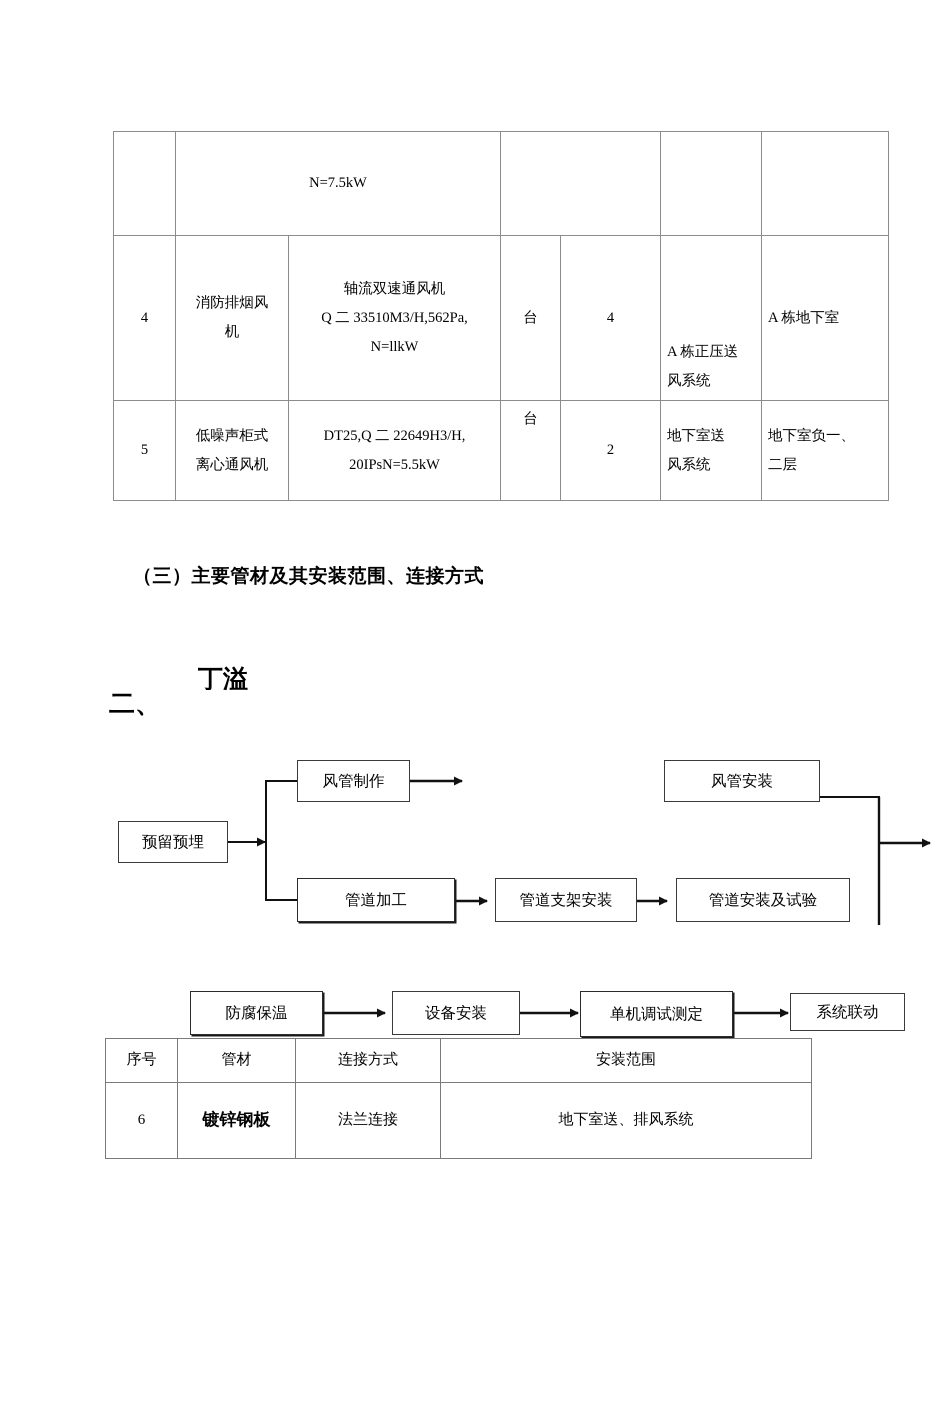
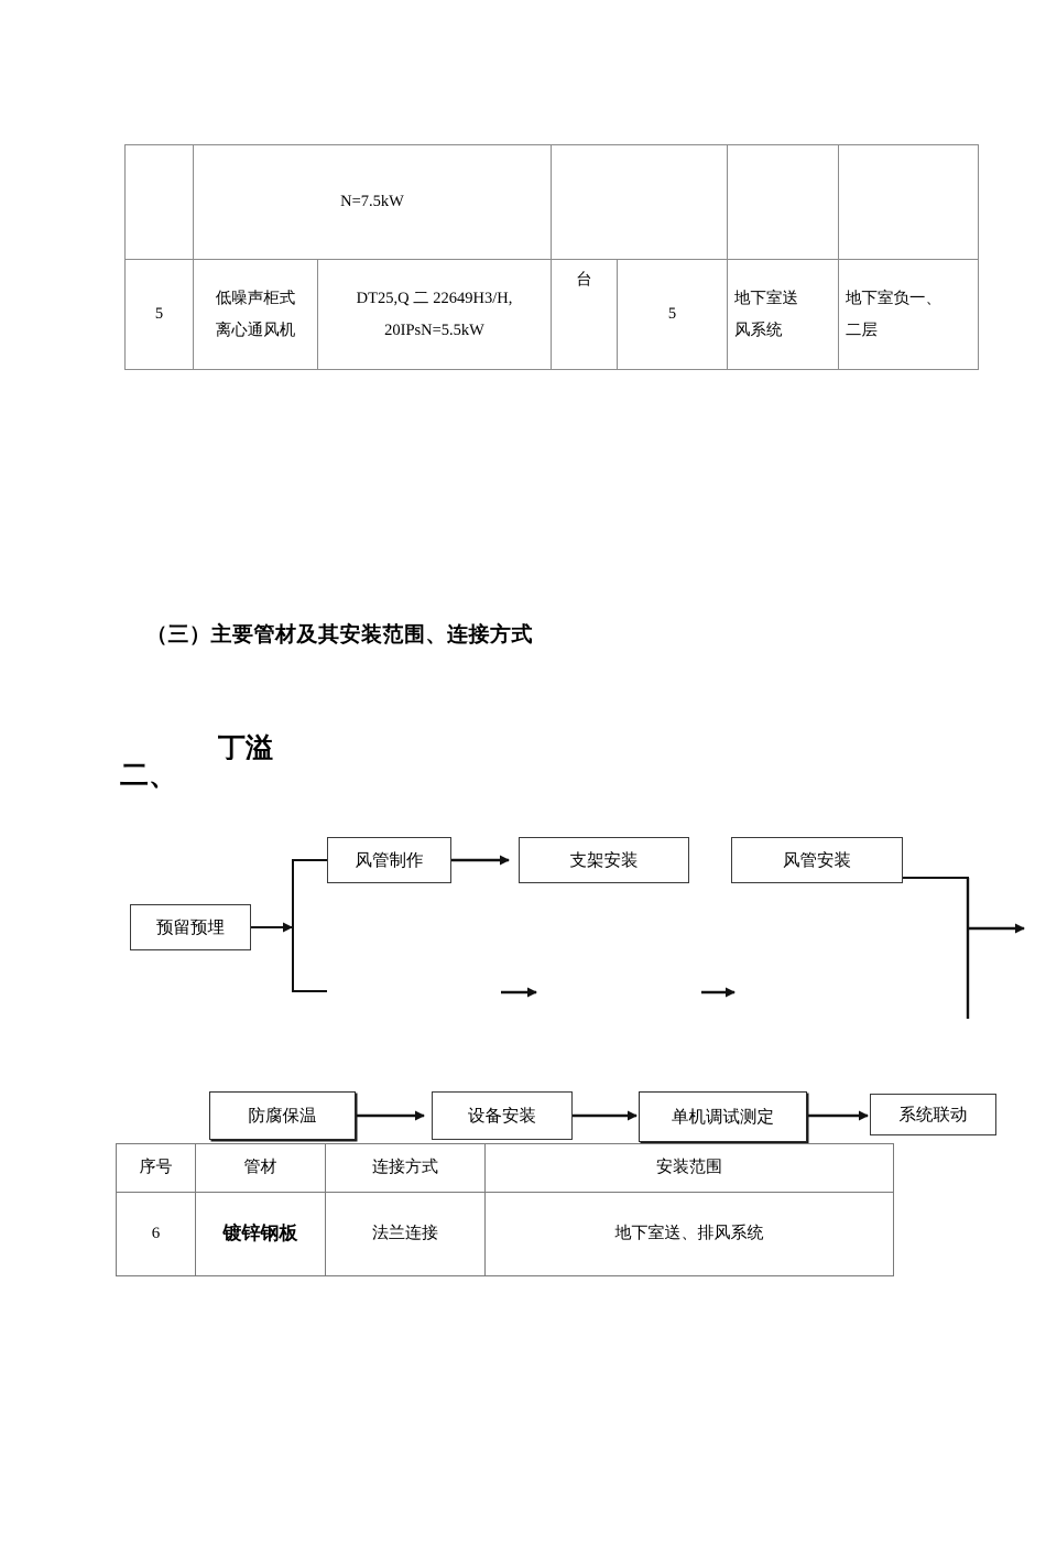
  	N=7.5kW
- 4	消防排烟风 机	轴流双速通风机 Q 二 33510M3/H,562Pa, N=llkW	台	4	A 栋正压送 风系统	A 栋地下室
- 5	低噪声柜式 离心通风机	DT25,Q 二 22649H3/H, 20IPsN=5.5kW	台	2	地下室送 风系统	地下室负一、 二层
+ 5	低噪声柜式 离心通风机	DT25,Q 二 22649H3/H, 20IPsN=5.5kW	台	5	地下室送 风系统	地下室负一、 二层
  （三）主要管材及其安装范围、连接方式
  二、
  丁溢
  预留预埋
  风管制作
+ 支架安装
  风管安装
- 管道加工
- 管道支架安装
- 管道安装及试验
  防腐保温
  设备安装
  单机调试测定
  系统联动
  序号	管材	连接方式	安装范围
  6	镀锌钢板	法兰连接	地下室送、排风系统
